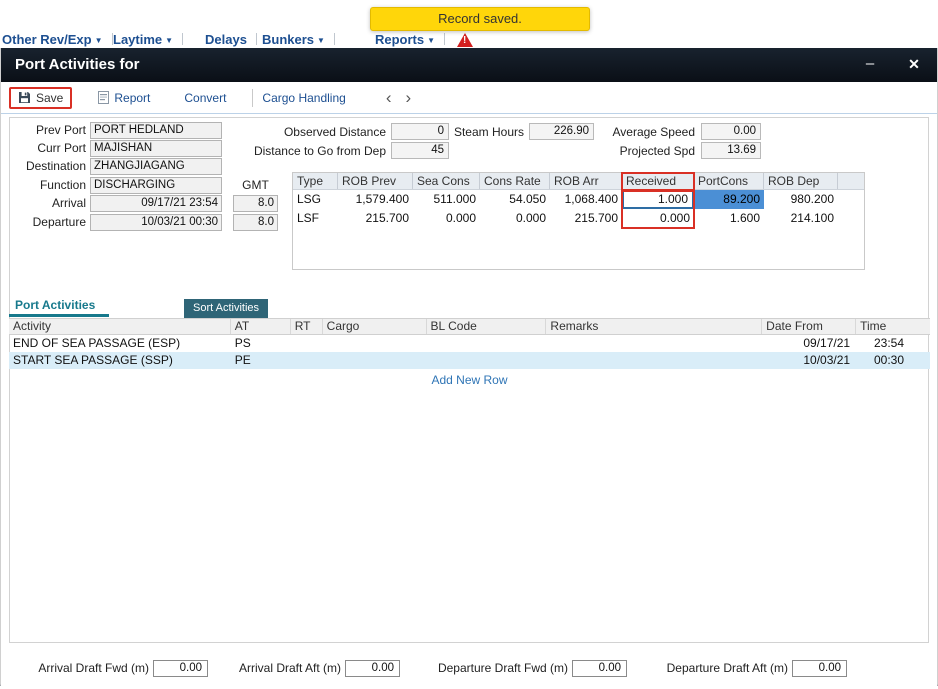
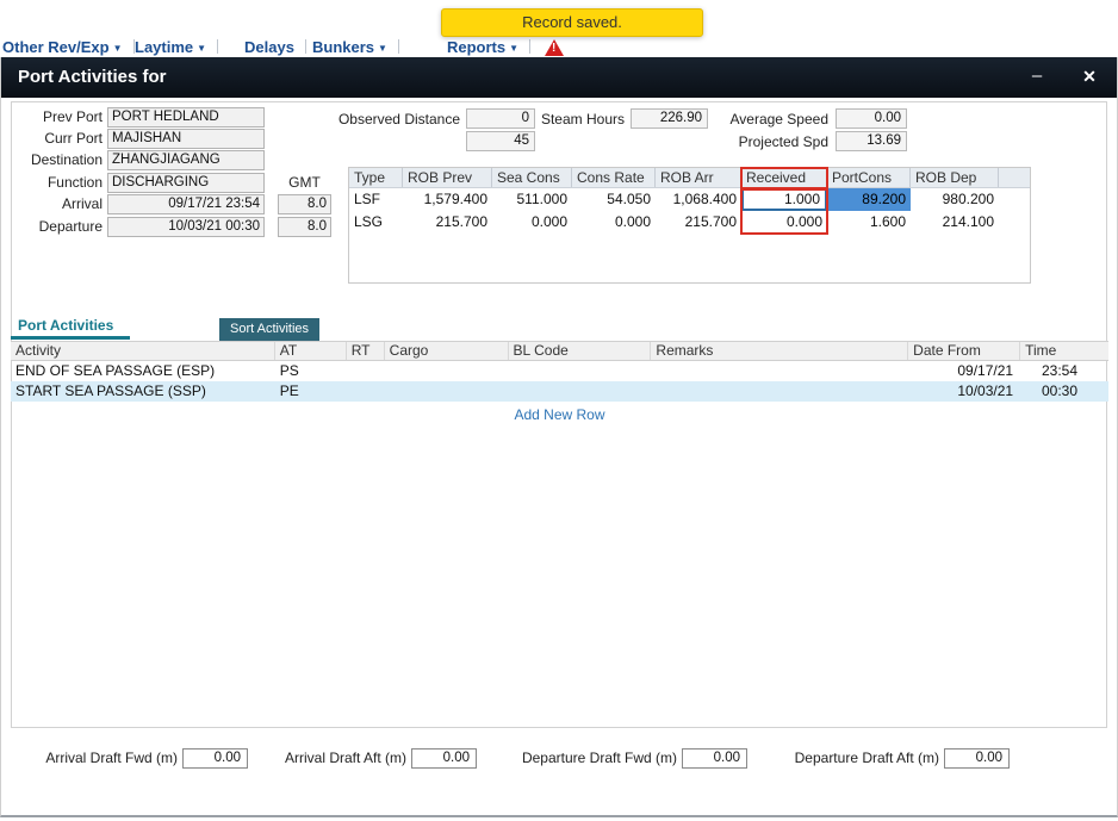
  Other Rev/Exp ▼
  Laytime ▼
  Delays
  Bunkers ▼
  Reports ▼
  Record saved.
  Port Activities for
  –
  ✕
- Save
- Report
- Convert
- Cargo Handling
- ‹
- ›
  Prev Port
  PORT HEDLAND
  Curr Port
  MAJISHAN
  Destination
  ZHANGJIAGANG
  Function
  DISCHARGING
  Arrival
  09/17/21 23:54
  Departure
  10/03/21 00:30
  GMT
  8.0
  8.0
  Observed Distance
  0
- Distance to Go from Dep
  45
  Steam Hours
  226.90
  Average Speed
  0.00
  Projected Spd
  13.69
  Type
  ROB Prev
  Sea Cons
  Cons Rate
  ROB Arr
  Received
  PortCons
  ROB Dep
- LSG
+ LSF
  1,579.400
  511.000
  54.050
  1,068.400
  1.000
  89.200
  980.200
- LSF
+ LSG
  215.700
  0.000
  0.000
  215.700
  0.000
  1.600
  214.100
  Port Activities
  Sort Activities
  Activity
  AT
  RT
  Cargo
  BL Code
  Remarks
  Date From
  Time
  END OF SEA PASSAGE (ESP)
  PS
  09/17/21
  23:54
  START SEA PASSAGE (SSP)
  PE
  10/03/21
  00:30
  Add New Row
  Arrival Draft Fwd (m)
  0.00
  Arrival Draft Aft (m)
  0.00
  Departure Draft Fwd (m)
  0.00
  Departure Draft Aft (m)
  0.00
